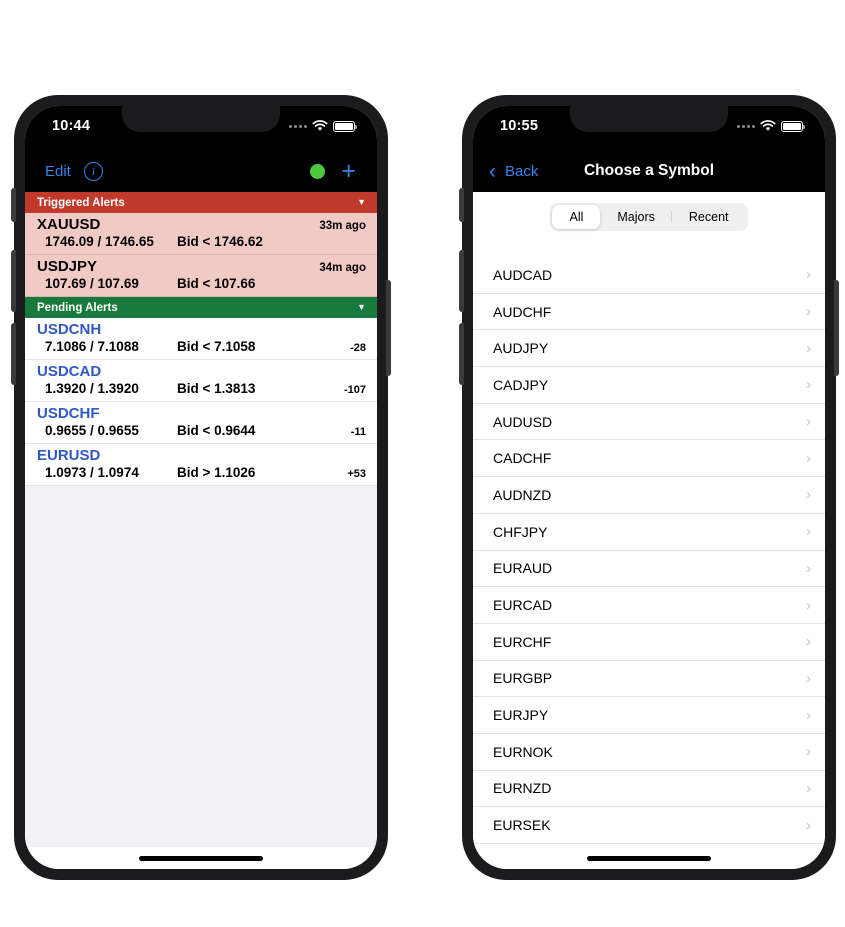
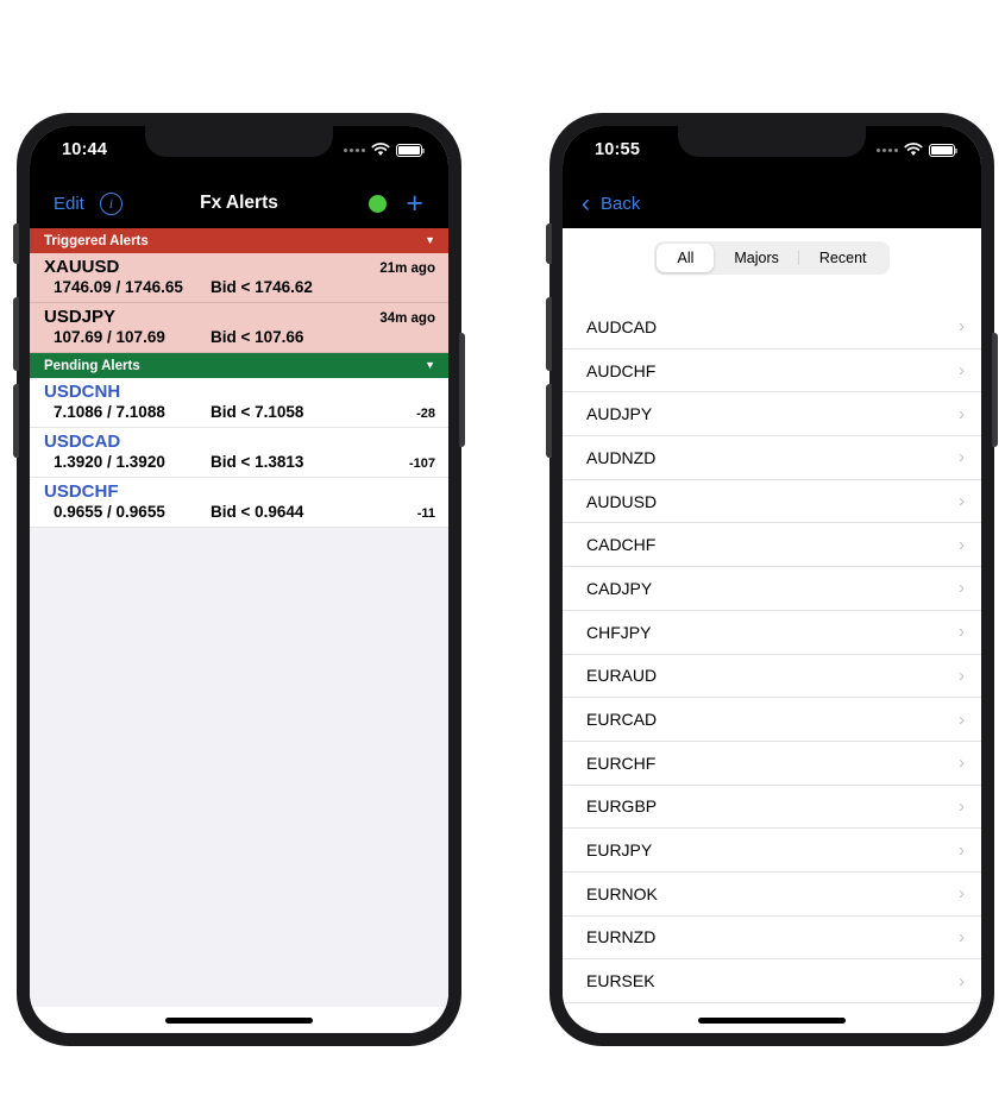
  10:44
  Edit
  i
+ Fx Alerts
  +
  Triggered Alerts
  ▼
  XAUUSD
- 33m ago
+ 21m ago
  1746.09 / 1746.65
  Bid < 1746.62
  USDJPY
  34m ago
  107.69 / 107.69
  Bid < 107.66
  Pending Alerts
  ▼
  USDCNH
  7.1086 / 7.1088
  Bid < 7.1058
  -28
  USDCAD
  1.3920 / 1.3920
  Bid < 1.3813
  -107
  USDCHF
  0.9655 / 0.9655
  Bid < 0.9644
  -11
- EURUSD
- 1.0973 / 1.0974
- Bid > 1.1026
- +53
  10:55
  ‹
  Back
- Choose a Symbol
  All
  Majors
  Recent
  AUDCAD
  ›
  AUDCHF
  ›
  AUDJPY
  ›
- CADJPY
+ AUDNZD
  ›
  AUDUSD
  ›
  CADCHF
  ›
- AUDNZD
+ CADJPY
  ›
  CHFJPY
  ›
  EURAUD
  ›
  EURCAD
  ›
  EURCHF
  ›
  EURGBP
  ›
  EURJPY
  ›
  EURNOK
  ›
  EURNZD
  ›
  EURSEK
  ›
